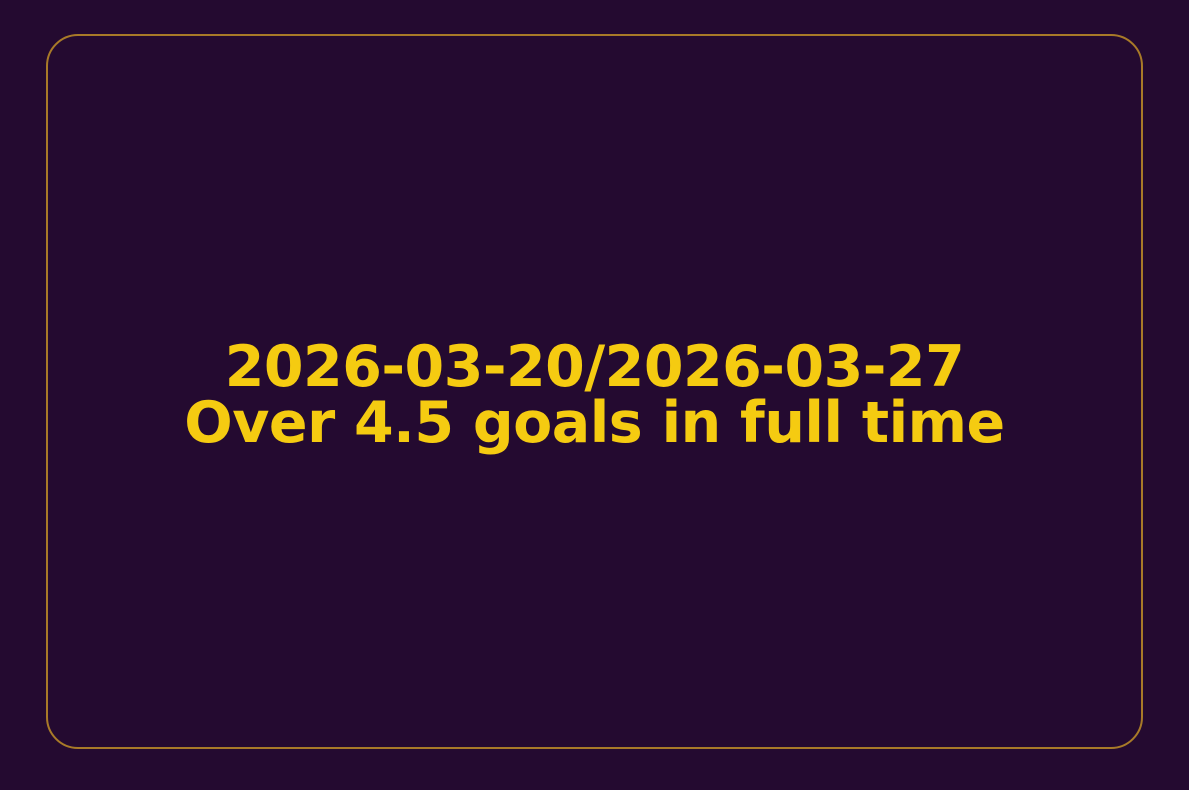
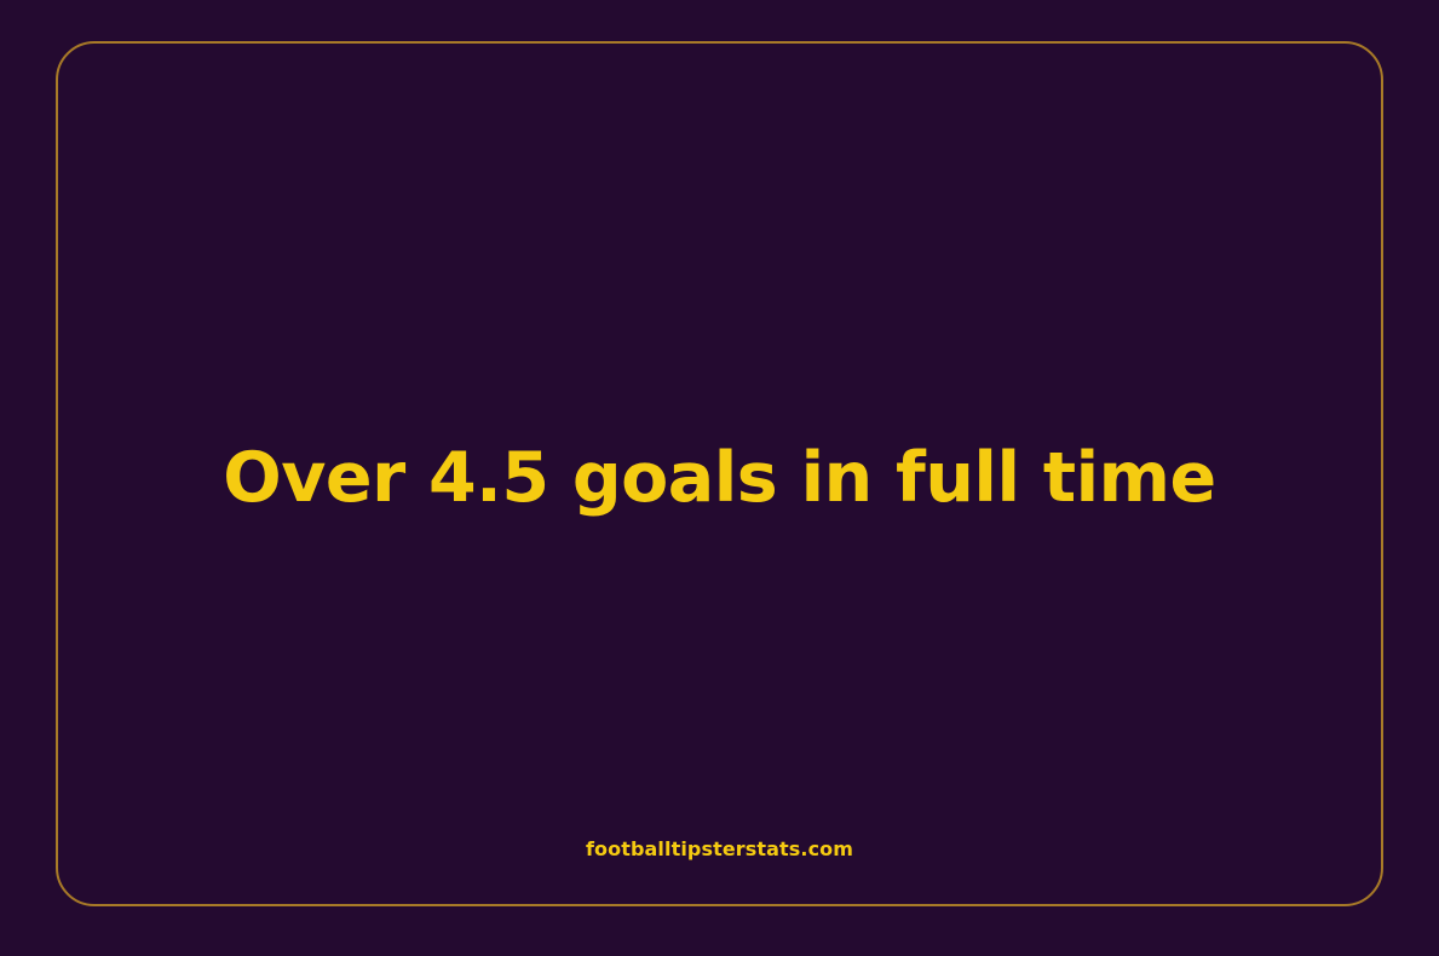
- 2026-03-20/2026-03-27
  Over 4.5 goals in full time
+ footballtipsterstats.com
